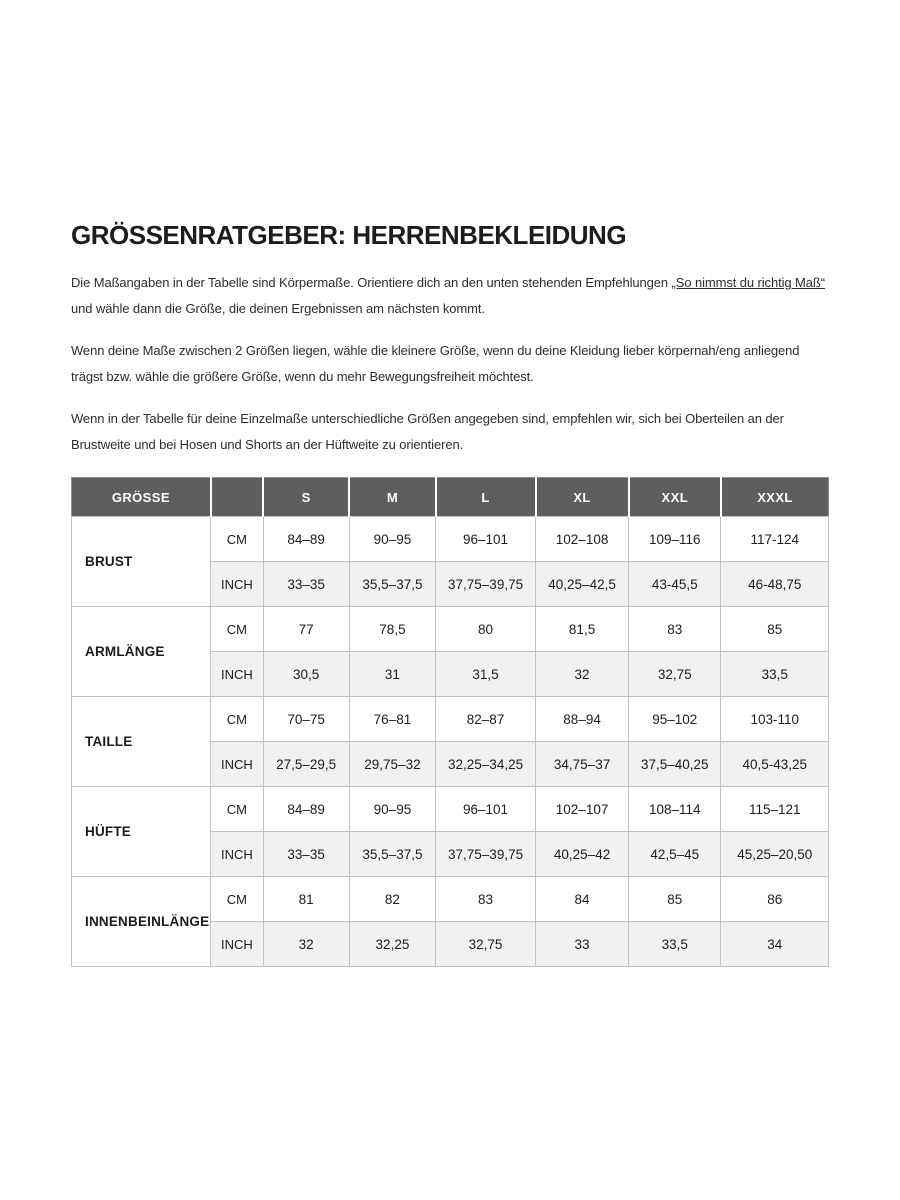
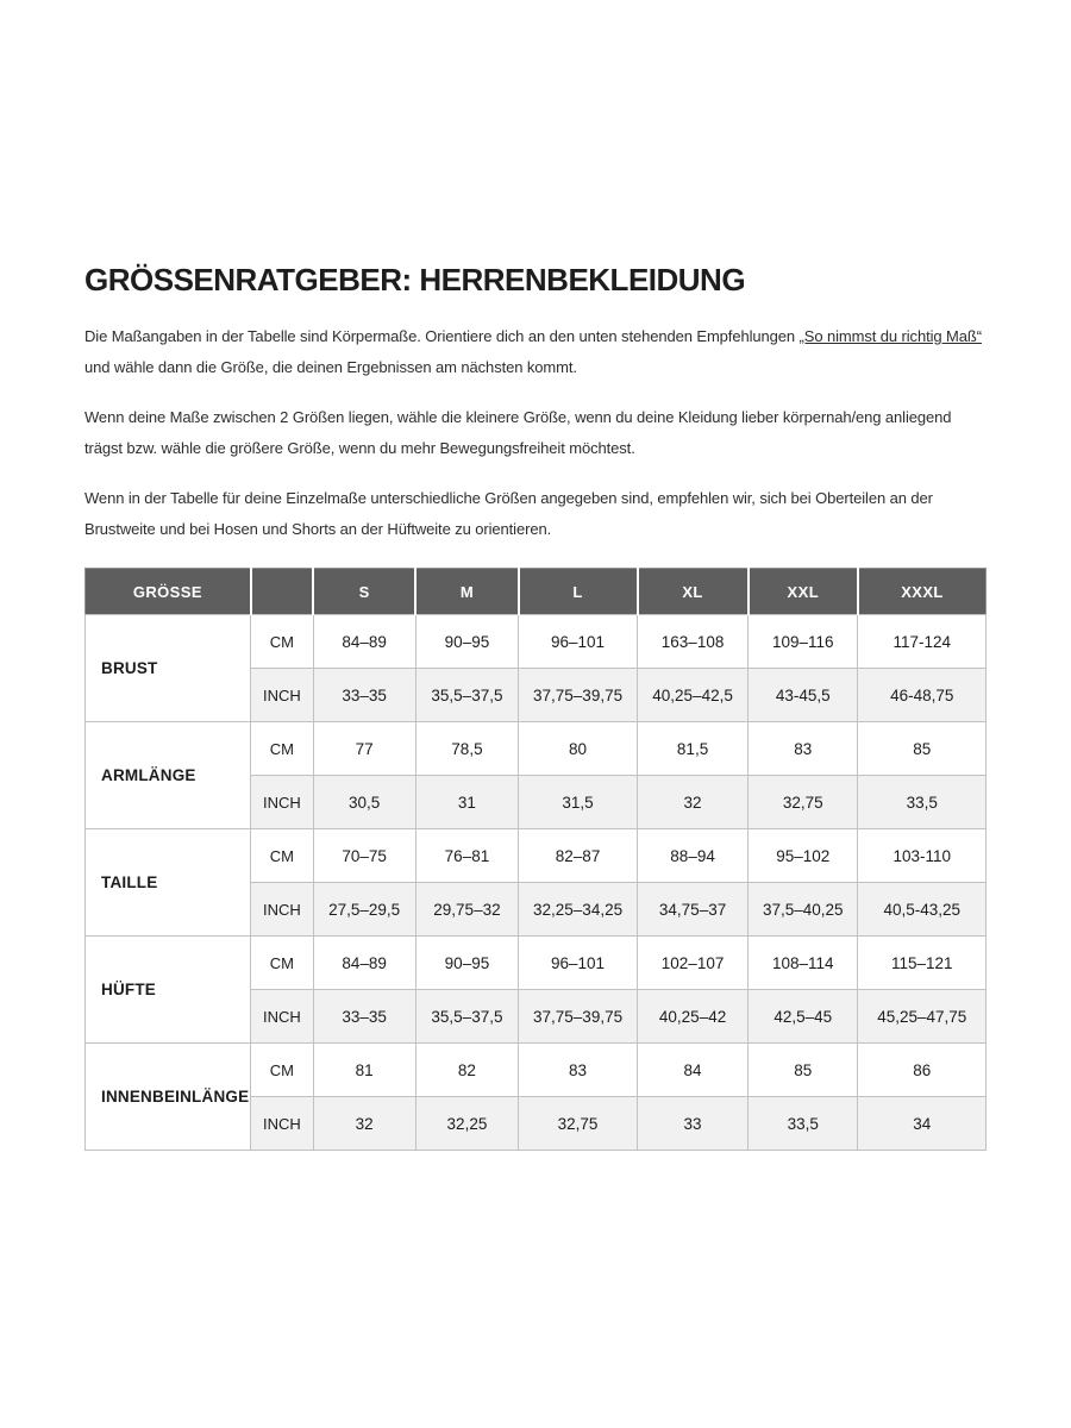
  GRÖSSENRATGEBER: HERRENBEKLEIDUNG
  Die Maßangaben in der Tabelle sind Körpermaße. Orientiere dich an den unten stehenden Empfehlungen „So nimmst du richtig Maß“ und wähle dann die Größe, die deinen Ergebnissen am nächsten kommt.
  Wenn deine Maße zwischen 2 Größen liegen, wähle die kleinere Größe, wenn du deine Kleidung lieber körpernah/eng anliegend trägst bzw. wähle die größere Größe, wenn du mehr Bewegungsfreiheit möchtest.
  Wenn in der Tabelle für deine Einzelmaße unterschiedliche Größen angegeben sind, empfehlen wir, sich bei Oberteilen an der Brustweite und bei Hosen und Shorts an der Hüftweite zu orientieren.
  GRÖSSE		S	M	L	XL	XXL	XXXL
- BRUST	CM	84–89	90–95	96–101	102–108	109–116	117-124
+ BRUST	CM	84–89	90–95	96–101	163–108	109–116	117-124
  INCH	33–35	35,5–37,5	37,75–39,75	40,25–42,5	43-45,5	46-48,75
  ARMLÄNGE	CM	77	78,5	80	81,5	83	85
  INCH	30,5	31	31,5	32	32,75	33,5
  TAILLE	CM	70–75	76–81	82–87	88–94	95–102	103-110
  INCH	27,5–29,5	29,75–32	32,25–34,25	34,75–37	37,5–40,25	40,5-43,25
  HÜFTE	CM	84–89	90–95	96–101	102–107	108–114	115–121
- INCH	33–35	35,5–37,5	37,75–39,75	40,25–42	42,5–45	45,25–20,50
+ INCH	33–35	35,5–37,5	37,75–39,75	40,25–42	42,5–45	45,25–47,75
  INNENBEINLÄNGE	CM	81	82	83	84	85	86
  INCH	32	32,25	32,75	33	33,5	34
